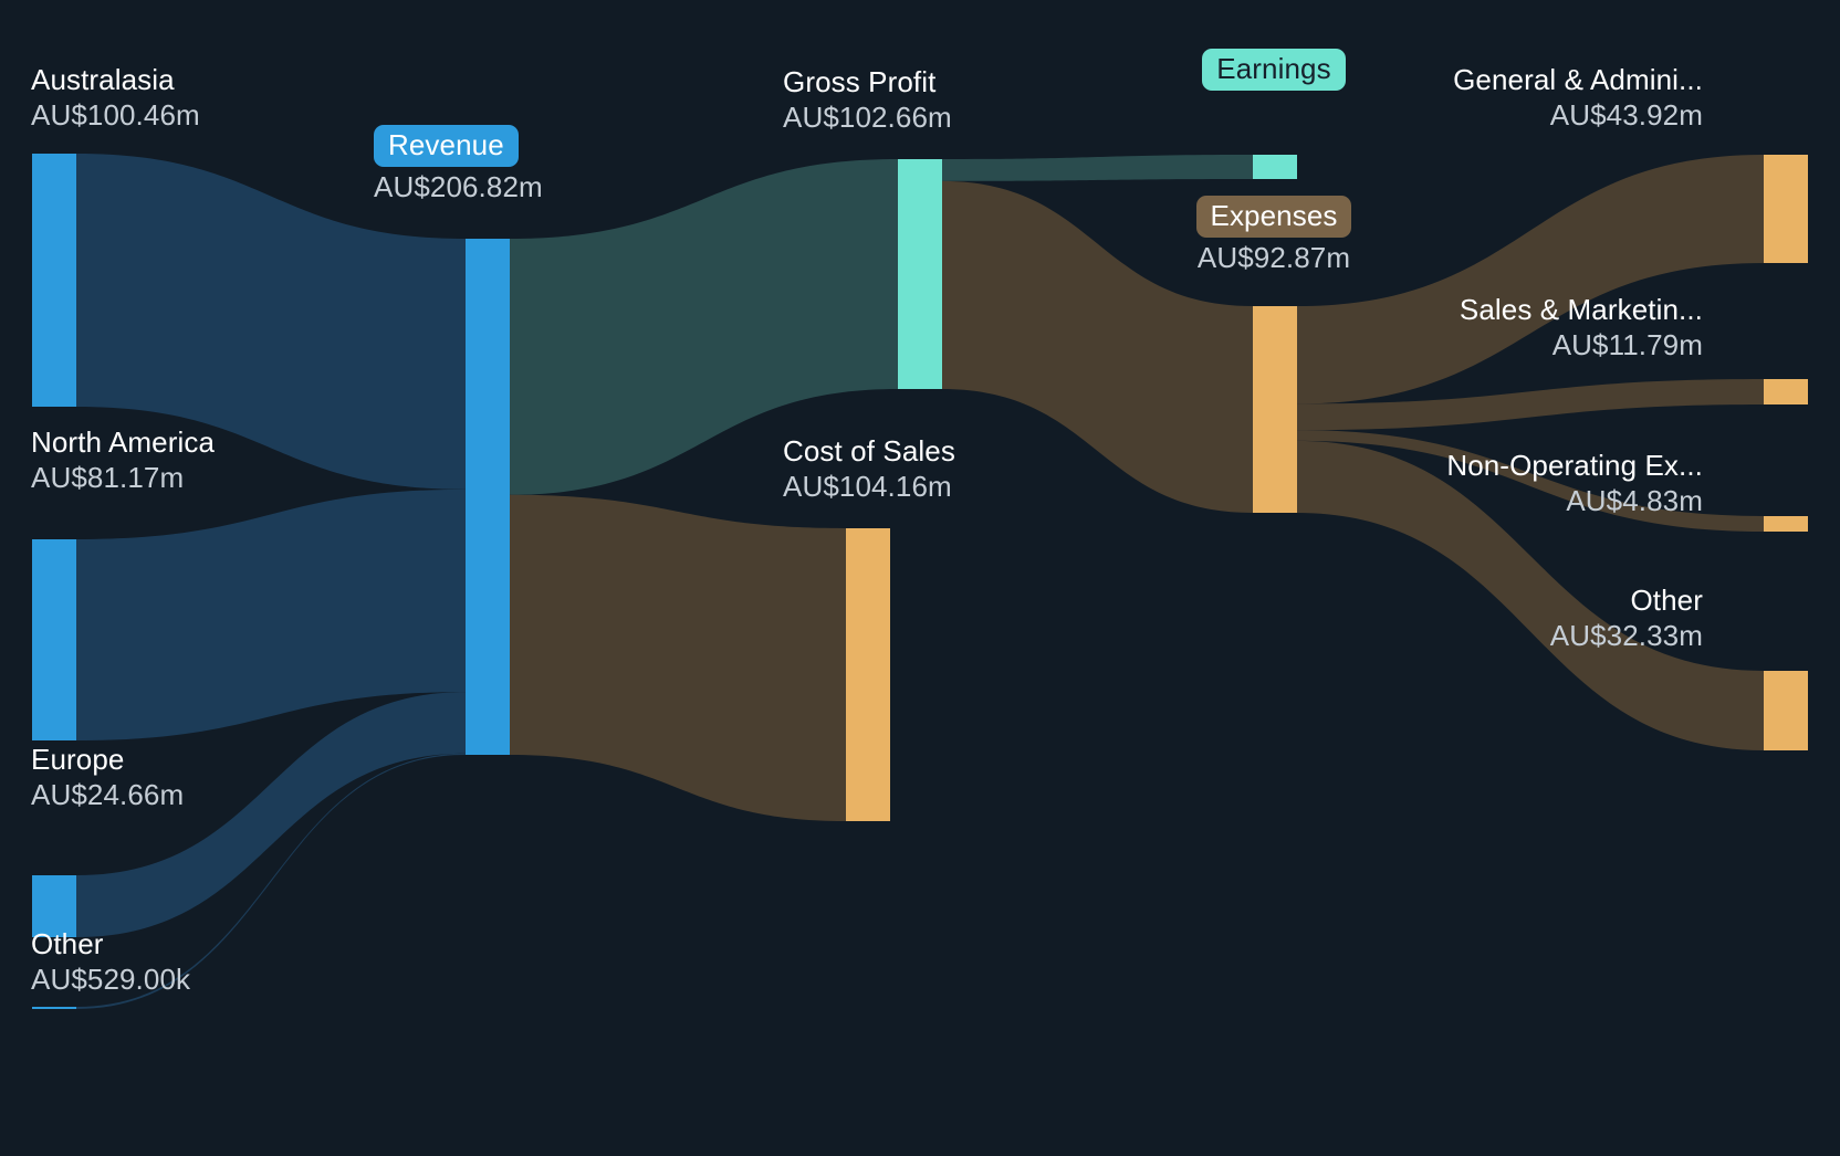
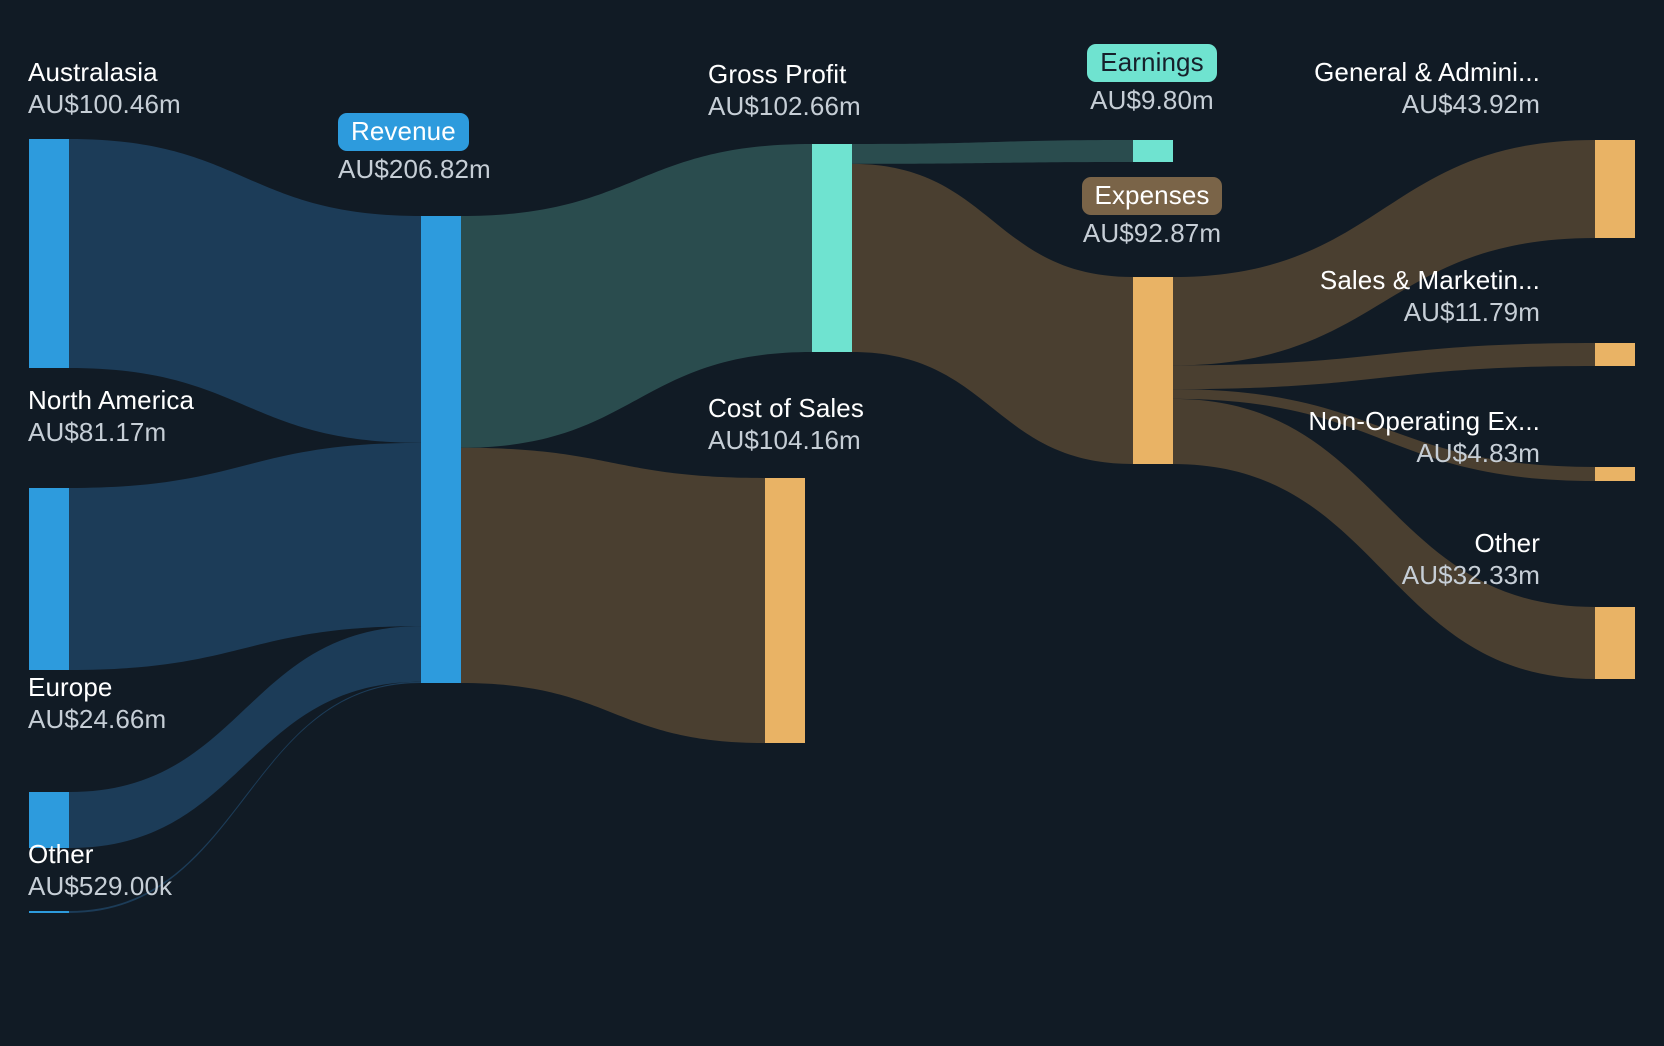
  Australasia
  AU$100.46m
  North America
  AU$81.17m
  Europe
  AU$24.66m
  Other
  AU$529.00k
  Revenue
  AU$206.82m
  Gross Profit
  AU$102.66m
  Cost of Sales
  AU$104.16m
  Earnings
+ AU$9.80m
  Expenses
  AU$92.87m
  General & Admini...
  AU$43.92m
  Sales & Marketin...
  AU$11.79m
  Non-Operating Ex...
  AU$4.83m
  Other
  AU$32.33m
